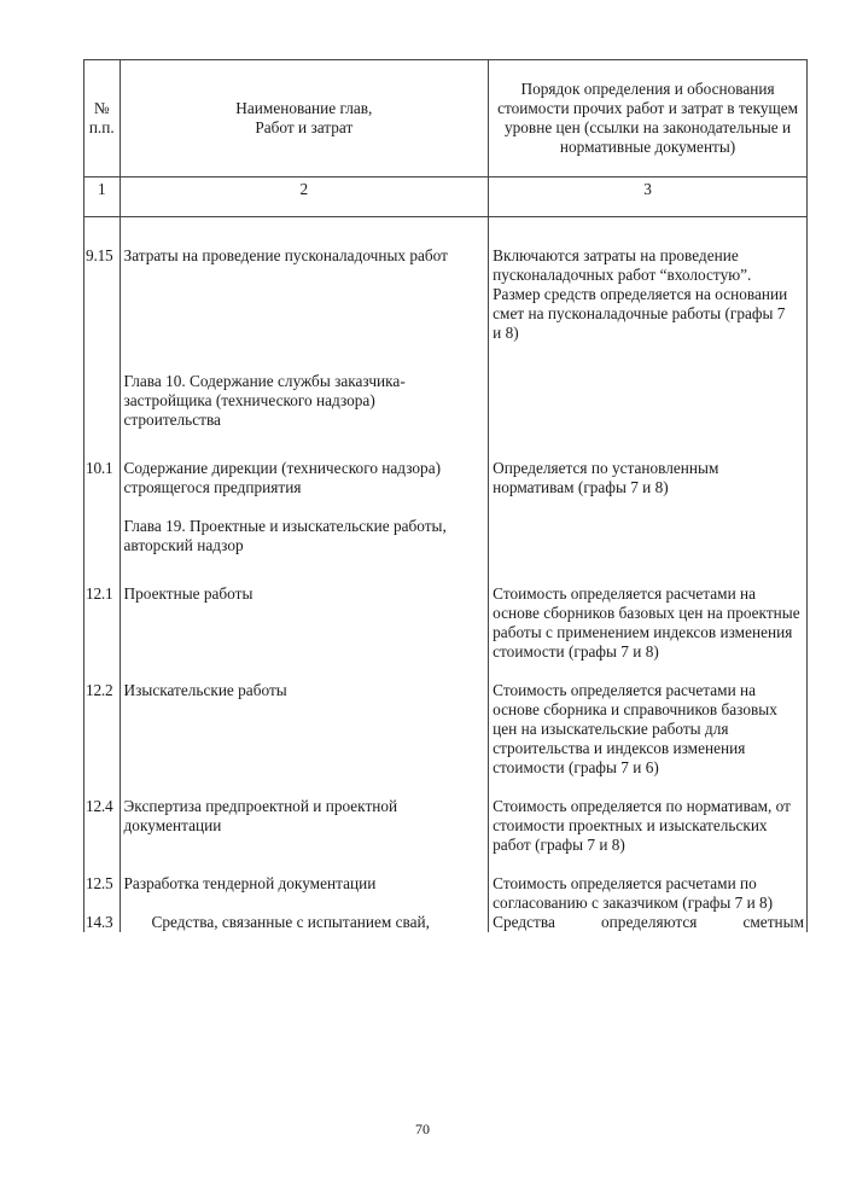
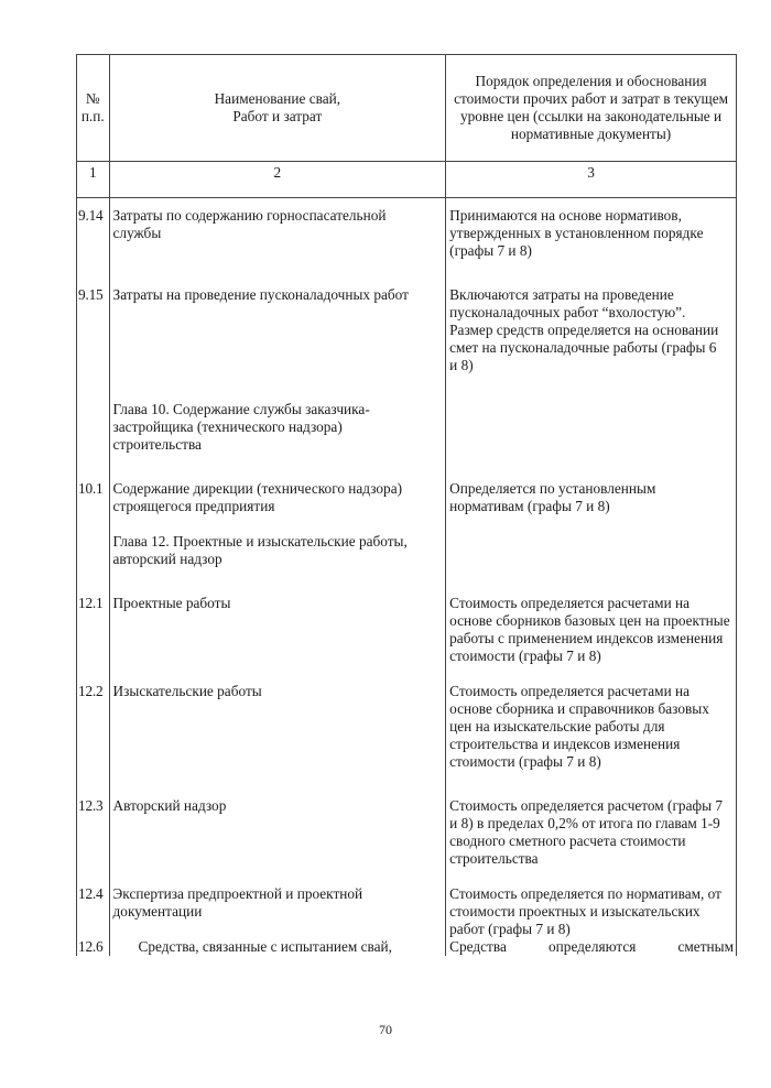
- № п.п.	Наименование глав, Работ и затрат	Порядок определения и обоснования стоимости прочих работ и затрат в текущем уровне цен (ссылки на законодательные и нормативные документы)
+ № п.п.	Наименование свай, Работ и затрат	Порядок определения и обоснования стоимости прочих работ и затрат в текущем уровне цен (ссылки на законодательные и нормативные документы)
  1	2	3
+ 9.14	Затраты по содержанию горноспасательной службы	Принимаются на основе нормативов, утвержденных в установленном порядке (графы 7 и 8)
- 9.15	Затраты на проведение пусконаладочных работ	Включаются затраты на проведение пусконаладочных работ “вхолостую”. Размер средств определяется на основании смет на пусконаладочные работы (графы 7 и 8)
+ 9.15	Затраты на проведение пусконаладочных работ	Включаются затраты на проведение пусконаладочных работ “вхолостую”. Размер средств определяется на основании смет на пусконаладочные работы (графы 6 и 8)
  	Глава 10. Содержание службы заказчика-застройщика (технического надзора) строительства
  10.1	Содержание дирекции (технического надзора) строящегося предприятия	Определяется по установленным нормативам (графы 7 и 8)
- 	Глава 19. Проектные и изыскательские работы, авторский надзор
+ 	Глава 12. Проектные и изыскательские работы, авторский надзор
  12.1	Проектные работы	Стоимость определяется расчетами на основе сборников базовых цен на проектные работы с применением индексов изменения стоимости (графы 7 и 8)
- 12.2	Изыскательские работы	Стоимость определяется расчетами на основе сборника и справочников базовых цен на изыскательские работы для строительства и индексов изменения стоимости (графы 7 и 6)
+ 12.2	Изыскательские работы	Стоимость определяется расчетами на основе сборника и справочников базовых цен на изыскательские работы для строительства и индексов изменения стоимости (графы 7 и 8)
+ 12.3	Авторский надзор	Стоимость определяется расчетом (графы 7 и 8) в пределах 0,2% от итога по главам 1-9 сводного сметного расчета стоимости строительства
  12.4	Экспертиза предпроектной и проектной документации	Стоимость определяется по нормативам, от стоимости проектных и изыскательских работ (графы 7 и 8)
- 12.5	Разработка тендерной документации	Стоимость определяется расчетами по согласованию с заказчиком (графы 7 и 8)
- 14.3	Средства, связанные с испытанием свай,	Средства определяются сметным
+ 12.6	Средства, связанные с испытанием свай,	Средства определяются сметным
  70
